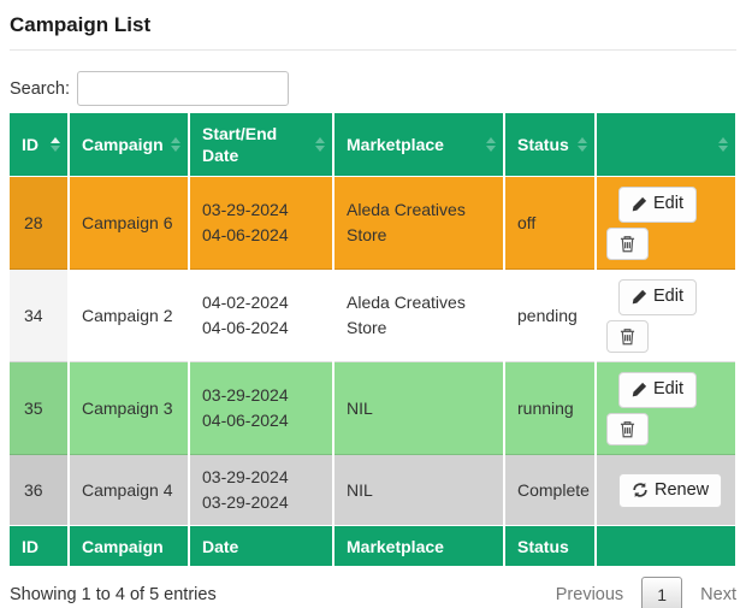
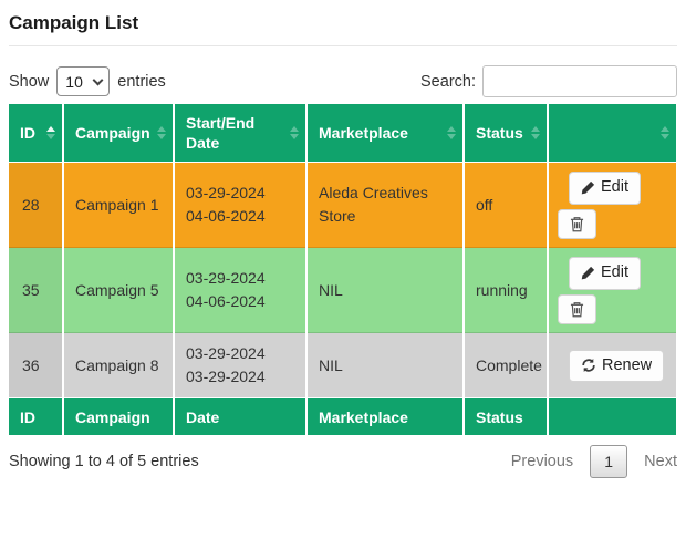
  Campaign List
+ Show
+ 10
+ entries
  Search:
  ID	Campaign	Start/End Date	Marketplace	Status
- 28	Campaign 6	03-29-2024 04-06-2024	Aleda Creatives Store	off	Edit
+ 28	Campaign 1	03-29-2024 04-06-2024	Aleda Creatives Store	off	Edit
- 34	Campaign 2	04-02-2024 04-06-2024	Aleda Creatives Store	pending	Edit
- 35	Campaign 3	03-29-2024 04-06-2024	NIL	running	Edit
+ 35	Campaign 5	03-29-2024 04-06-2024	NIL	running	Edit
- 36	Campaign 4	03-29-2024 03-29-2024	NIL	Complete	Renew
+ 36	Campaign 8	03-29-2024 03-29-2024	NIL	Complete	Renew
  ID	Campaign	Date	Marketplace	Status
  Showing 1 to 4 of 5 entries
  Previous
  1
  Next
